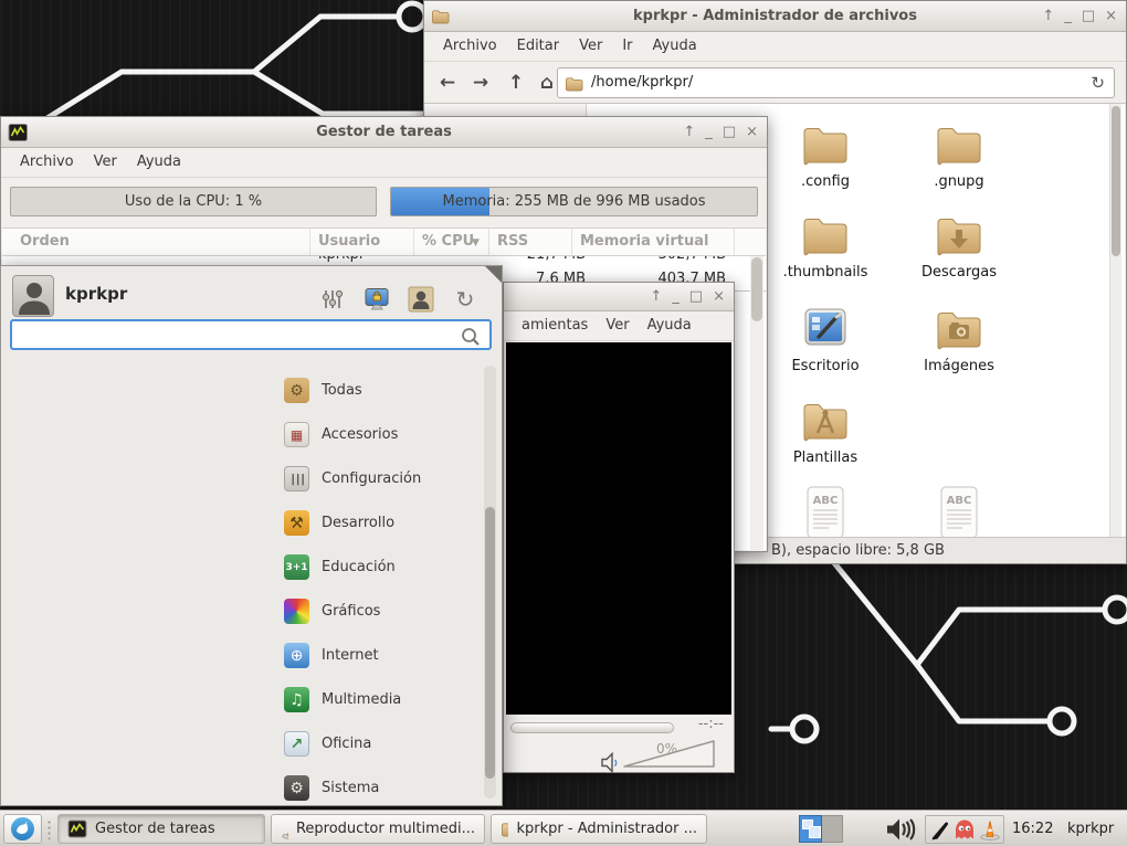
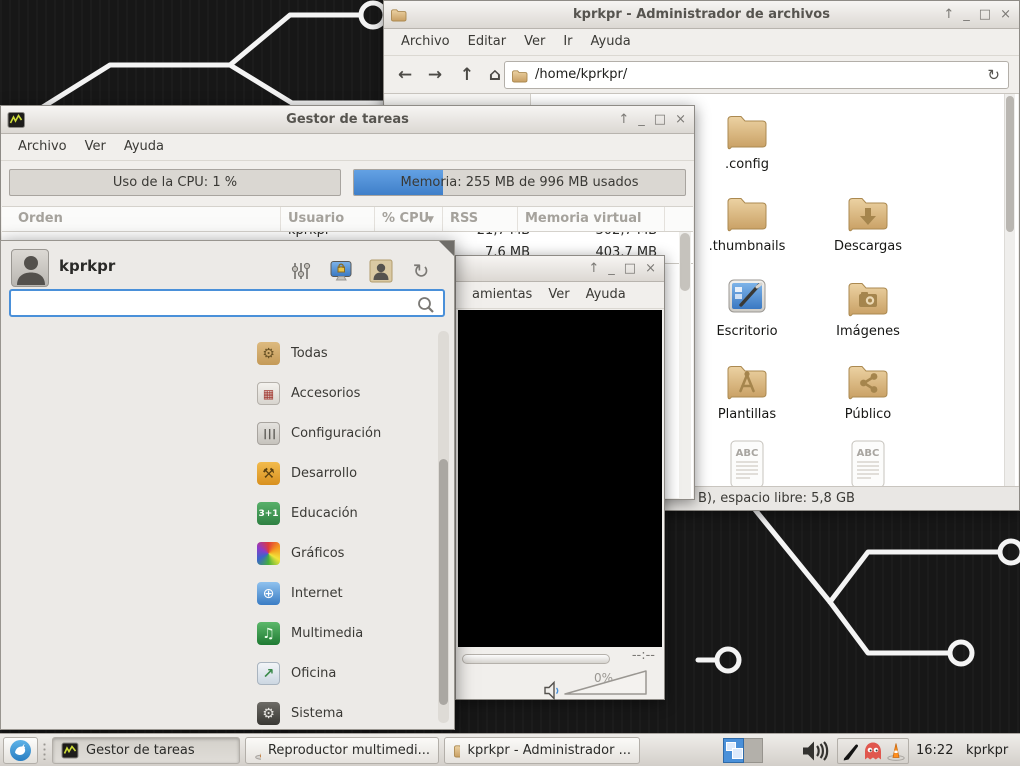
  kprkpr - Administrador de archivos
  ↑
  _
  □
  ×
  Archivo
  Editar
  Ver
  Ir
  Ayuda
  ←
  →
  ↑
  ⌂
  /home/kprkpr/
  ↻
  .config
- .gnupg
  .thumbnails
  Descargas
  Escritorio
  Imágenes
  Plantillas
+ Público
  ABC
  ABC
  B), espacio libre: 5,8 GB
  Gestor de tareas
  ↑
  _
  □
  ×
  Archivo
  Ver
  Ayuda
  Uso de la CPU: 1 %
  Memoria: 255 MB de 996 MB usados
  Orden
  Usuario
  % CPU
  ▼
  RSS
  Memoria virtual
  7.6 MB
  403.7 MB
  ↑
  _
  □
  ×
  amientas
  Ver
  Ayuda
  --:--
  0%
  kprkpr
  ↻
  ⚙
  Todas
  ▦
  Accesorios
  Configuración
  ⚒
  Desarrollo
  3+1
  Educación
  Gráficos
  ⊕
  Internet
  ♫
  Multimedia
  ↗
  Oficina
  ⚙
  Sistema
  Gestor de tareas
  Reproductor multimedi...
  kprkpr - Administrador ...
  16:22
  kprkpr
